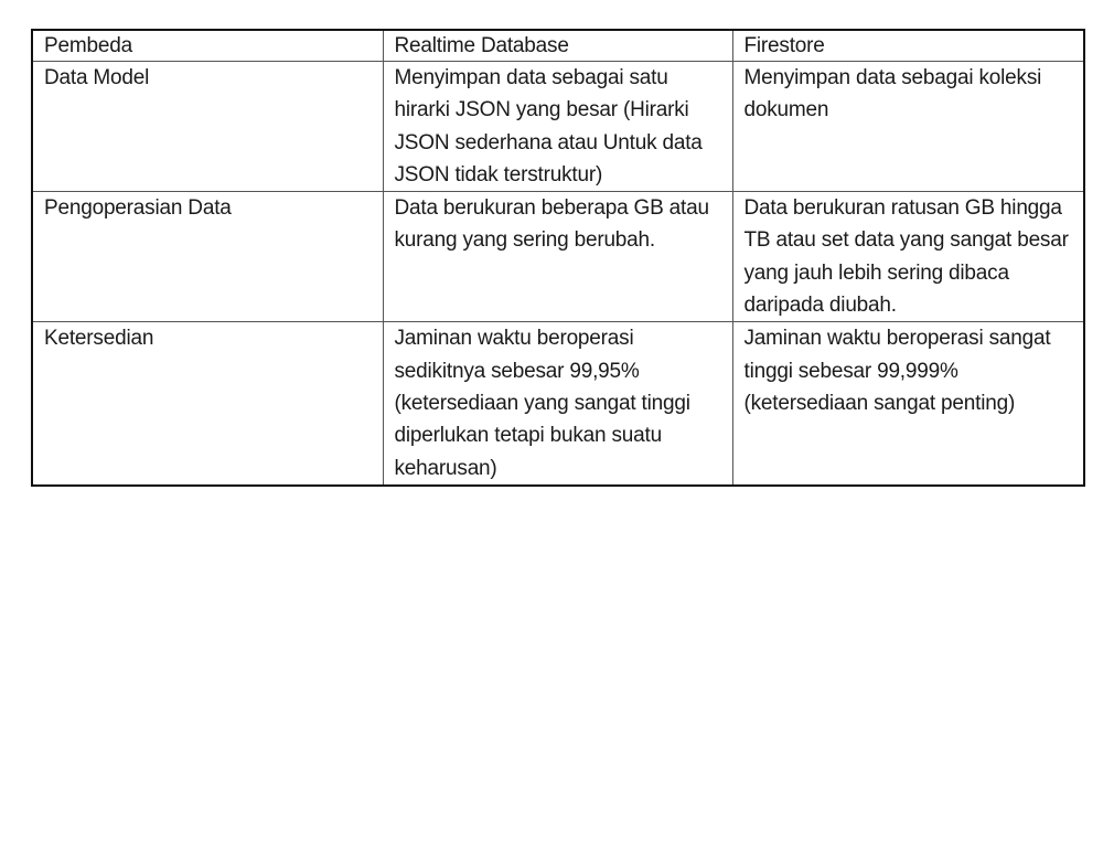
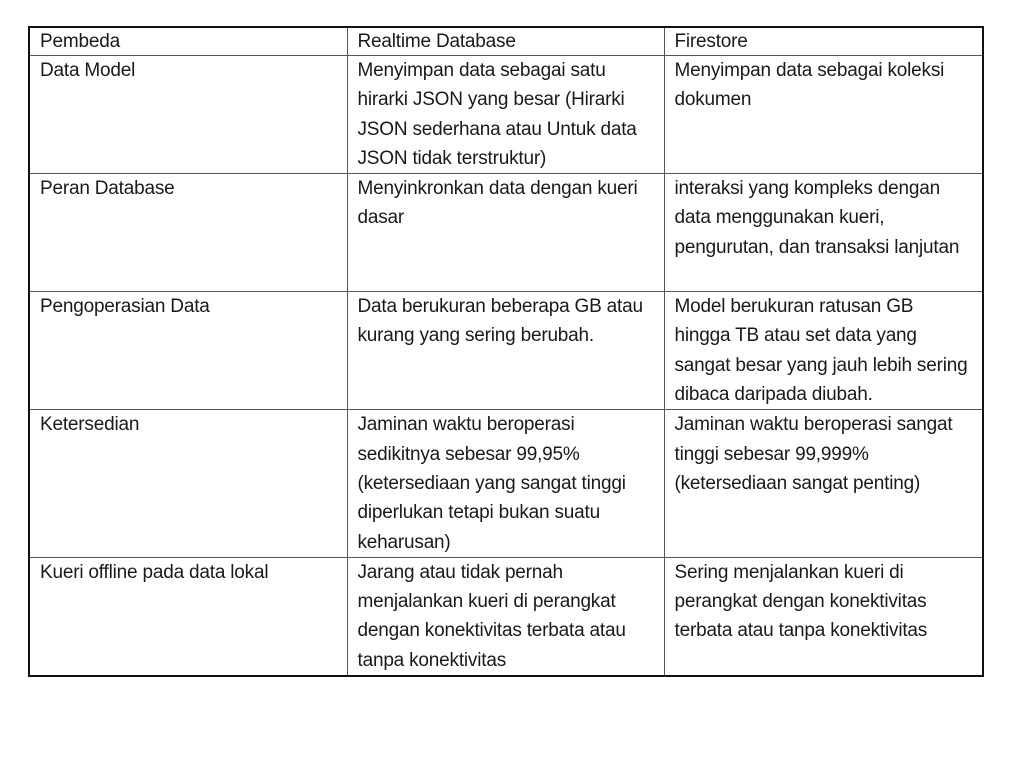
  Pembeda	Realtime Database	Firestore
  Data Model	Menyimpan data sebagai satu hirarki JSON yang besar (Hirarki JSON sederhana atau Untuk data JSON tidak terstruktur)	Menyimpan data sebagai koleksi dokumen
+ Peran Database	Menyinkronkan data dengan kueri dasar	interaksi yang kompleks dengan data menggunakan kueri, pengurutan, dan transaksi lanjutan
- Pengoperasian Data	Data berukuran beberapa GB atau kurang yang sering berubah.	Data berukuran ratusan GB hingga TB atau set data yang sangat besar yang jauh lebih sering dibaca daripada diubah.
+ Pengoperasian Data	Data berukuran beberapa GB atau kurang yang sering berubah.	Model berukuran ratusan GB hingga TB atau set data yang sangat besar yang jauh lebih sering dibaca daripada diubah.
  Ketersedian	Jaminan waktu beroperasi sedikitnya sebesar 99,95% (ketersediaan yang sangat tinggi diperlukan tetapi bukan suatu keharusan)	Jaminan waktu beroperasi sangat tinggi sebesar 99,999% (ketersediaan sangat penting)
+ Kueri offline pada data lokal	Jarang atau tidak pernah menjalankan kueri di perangkat dengan konektivitas terbata atau tanpa konektivitas	Sering menjalankan kueri di perangkat dengan konektivitas terbata atau tanpa konektivitas
